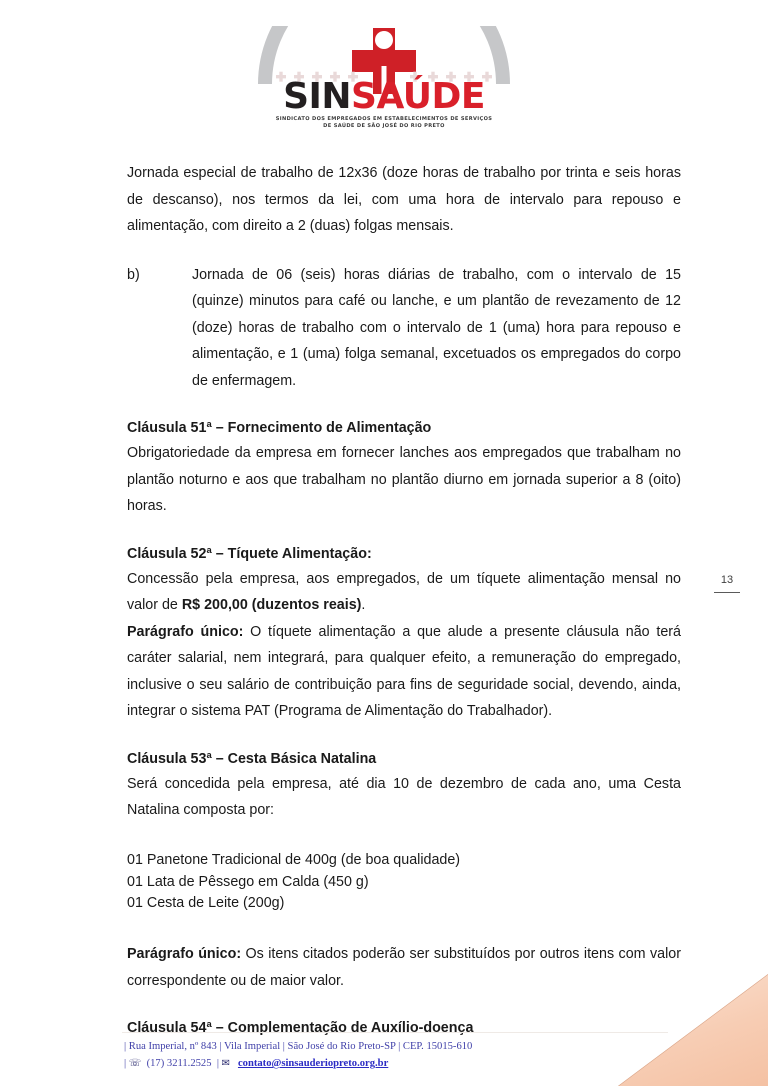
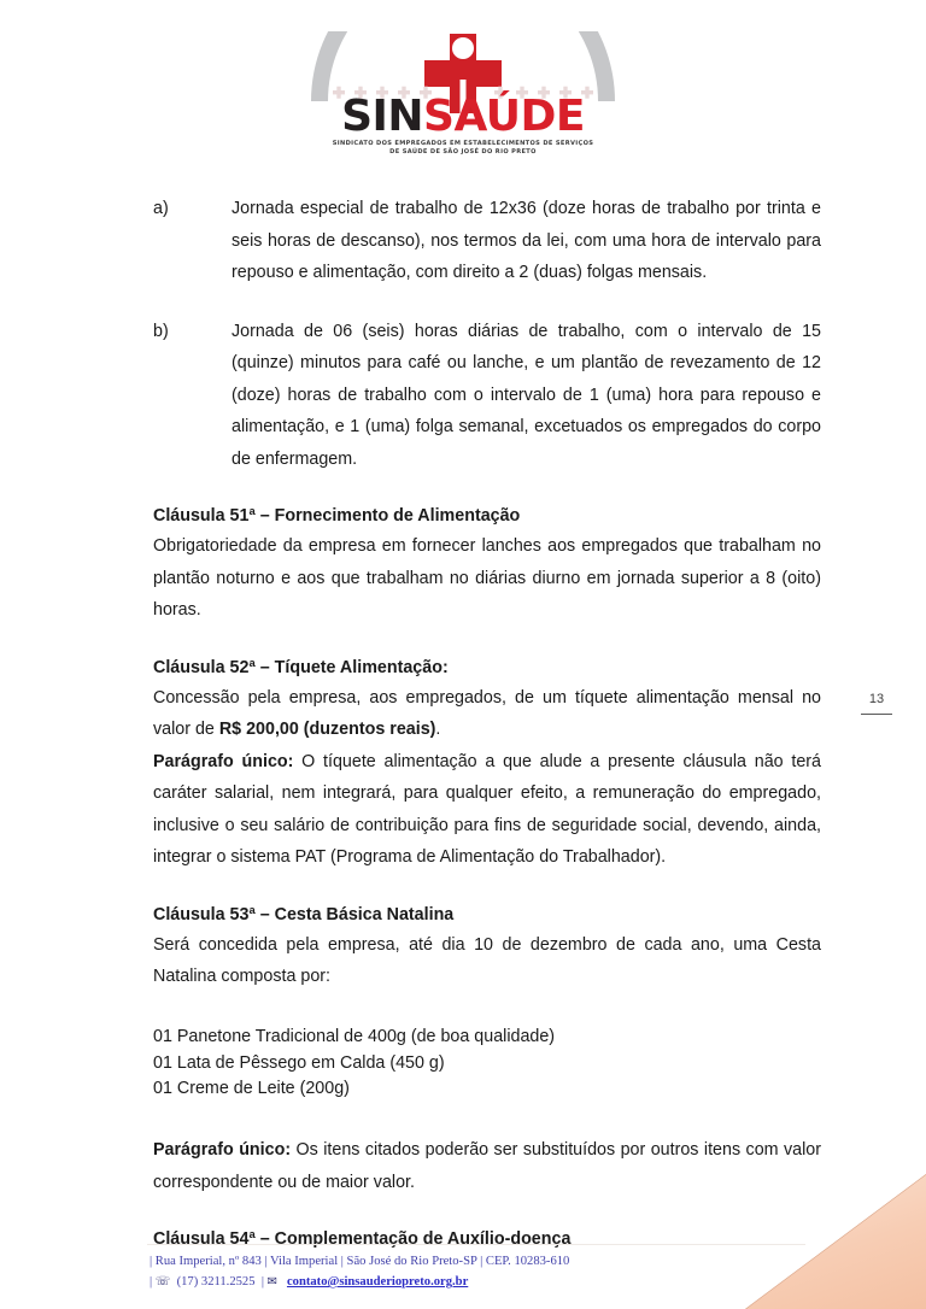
  SINSAÚDE
+ a)
  Jornada especial de trabalho de 12x36 (doze horas de trabalho por trinta e seis horas de descanso), nos termos da lei, com uma hora de intervalo para repouso e alimentação, com direito a 2 (duas) folgas mensais.
  b)
  Jornada de 06 (seis) horas diárias de trabalho, com o intervalo de 15 (quinze) minutos para café ou lanche, e um plantão de revezamento de 12 (doze) horas de trabalho com o intervalo de 1 (uma) hora para repouso e alimentação, e 1 (uma) folga semanal, excetuados os empregados do corpo de enfermagem.
  Cláusula 51ª – Fornecimento de Alimentação
- Obrigatoriedade da empresa em fornecer lanches aos empregados que trabalham no plantão noturno e aos que trabalham no plantão diurno em jornada superior a 8 (oito) horas.
+ Obrigatoriedade da empresa em fornecer lanches aos empregados que trabalham no plantão noturno e aos que trabalham no diárias diurno em jornada superior a 8 (oito) horas.
  Cláusula 52ª – Tíquete Alimentação:
  Concessão pela empresa, aos empregados, de um tíquete alimentação mensal no valor de R$ 200,00 (duzentos reais).
  Parágrafo único: O tíquete alimentação a que alude a presente cláusula não terá caráter salarial, nem integrará, para qualquer efeito, a remuneração do empregado, inclusive o seu salário de contribuição para fins de seguridade social, devendo, ainda, integrar o sistema PAT (Programa de Alimentação do Trabalhador).
  Cláusula 53ª – Cesta Básica Natalina
  Será concedida pela empresa, até dia 10 de dezembro de cada ano, uma Cesta Natalina composta por:
  01 Panetone Tradicional de 400g (de boa qualidade)
  01 Lata de Pêssego em Calda (450 g)
- 01 Cesta de Leite (200g)
+ 01 Creme de Leite (200g)
  Parágrafo único: Os itens citados poderão ser substituídos por outros itens com valor correspondente ou de maior valor.
  Cláusula 54ª – Complementação de Auxílio-doença
  13
- | Rua Imperial, nº 843 | Vila Imperial | São José do Rio Preto-SP | CEP. 15015-610
+ | Rua Imperial, nº 843 | Vila Imperial | São José do Rio Preto-SP | CEP. 10283-610
  | ☏ (17) 3211.2525 | ✉ contato@sinsauderiopreto.org.br
